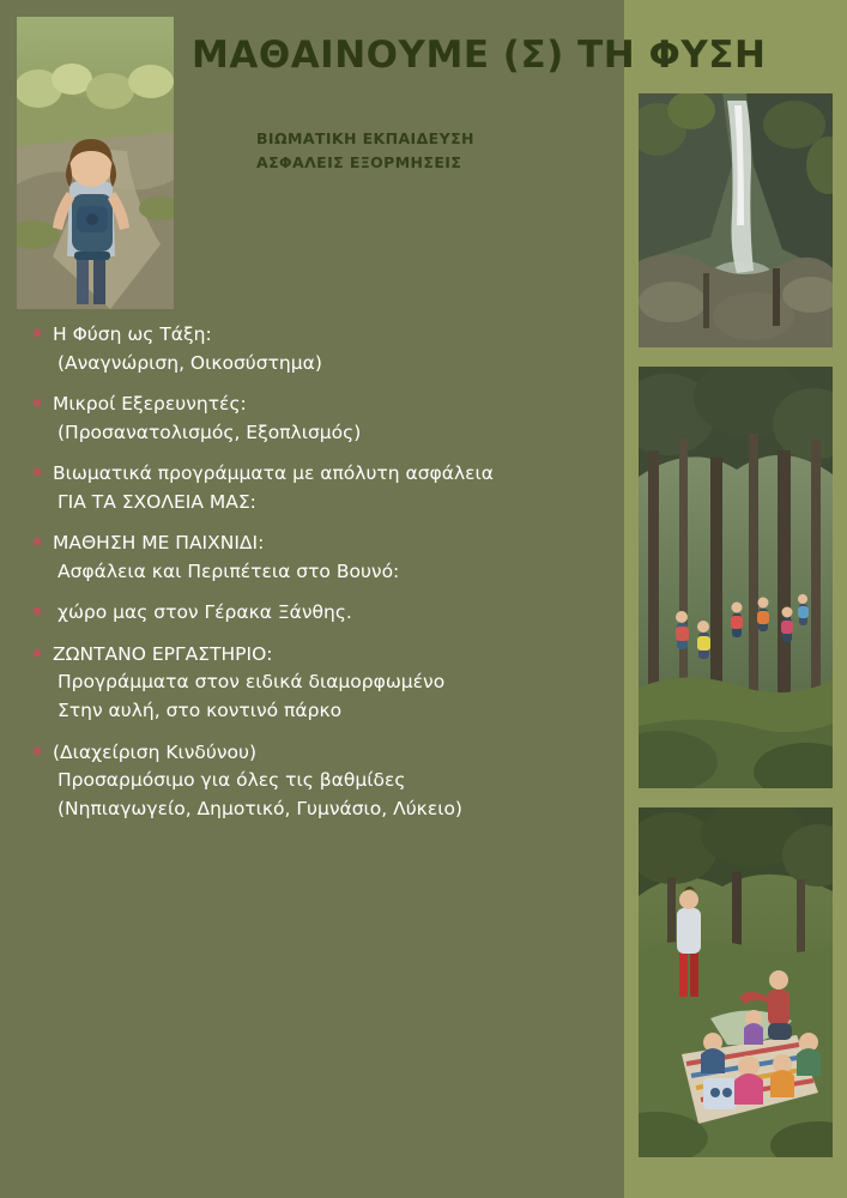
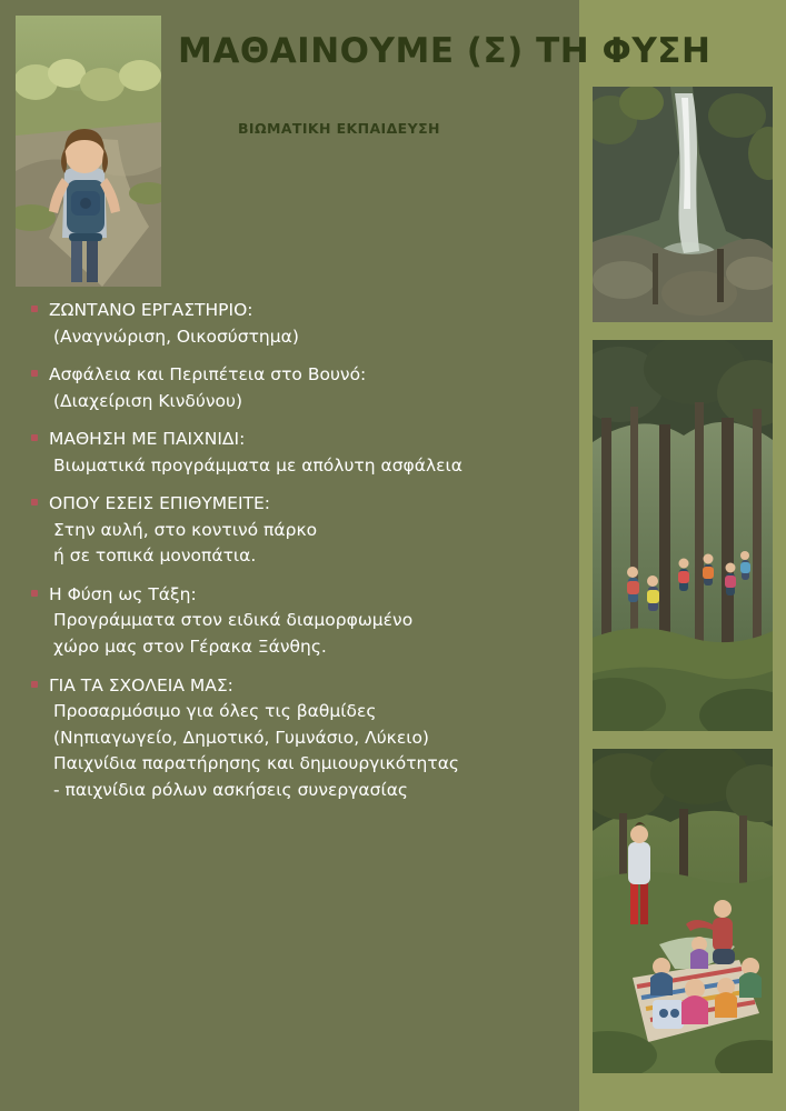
  ΜΑΘΑΙΝΟΥΜΕ (Σ) ΤΗ ΦΥΣΗ
  ΒΙΩΜΑΤΙΚΗ ΕΚΠΑΙΔΕΥΣΗ
- ΑΣΦΑΛΕΙΣ ΕΞΟΡΜΗΣΕΙΣ
- Η Φύση ως Τάξη:
+ ΖΩΝΤΑΝΟ ΕΡΓΑΣΤΗΡΙΟ:
  (Αναγνώριση, Οικοσύστημα)
- Μικροί Εξερευνητές:
- (Προσανατολισμός, Εξοπλισμός)
- Βιωματικά προγράμματα με απόλυτη ασφάλεια
+ Ασφάλεια και Περιπέτεια στο Βουνό:
- ΓΙΑ ΤΑ ΣΧΟΛΕΙΑ ΜΑΣ:
+ (Διαχείριση Κινδύνου)
  ΜΑΘΗΣΗ ΜΕ ΠΑΙΧΝΙΔΙ:
- Ασφάλεια και Περιπέτεια στο Βουνό:
+ Βιωματικά προγράμματα με απόλυτη ασφάλεια
+ ΟΠΟΥ ΕΣΕΙΣ ΕΠΙΘΥΜΕΙΤΕ:
- χώρο μας στον Γέρακα Ξάνθης.
+ Στην αυλή, στο κοντινό πάρκο
+ ή σε τοπικά μονοπάτια.
- ΖΩΝΤΑΝΟ ΕΡΓΑΣΤΗΡΙΟ:
+ Η Φύση ως Τάξη:
  Προγράμματα στον ειδικά διαμορφωμένο
- Στην αυλή, στο κοντινό πάρκο
+ χώρο μας στον Γέρακα Ξάνθης.
- (Διαχείριση Κινδύνου)
+ ΓΙΑ ΤΑ ΣΧΟΛΕΙΑ ΜΑΣ:
  Προσαρμόσιμο για όλες τις βαθμίδες
  (Νηπιαγωγείο, Δημοτικό, Γυμνάσιο, Λύκειο)
+ Παιχνίδια παρατήρησης και δημιουργικότητας
+ - παιχνίδια ρόλων ασκήσεις συνεργασίας
